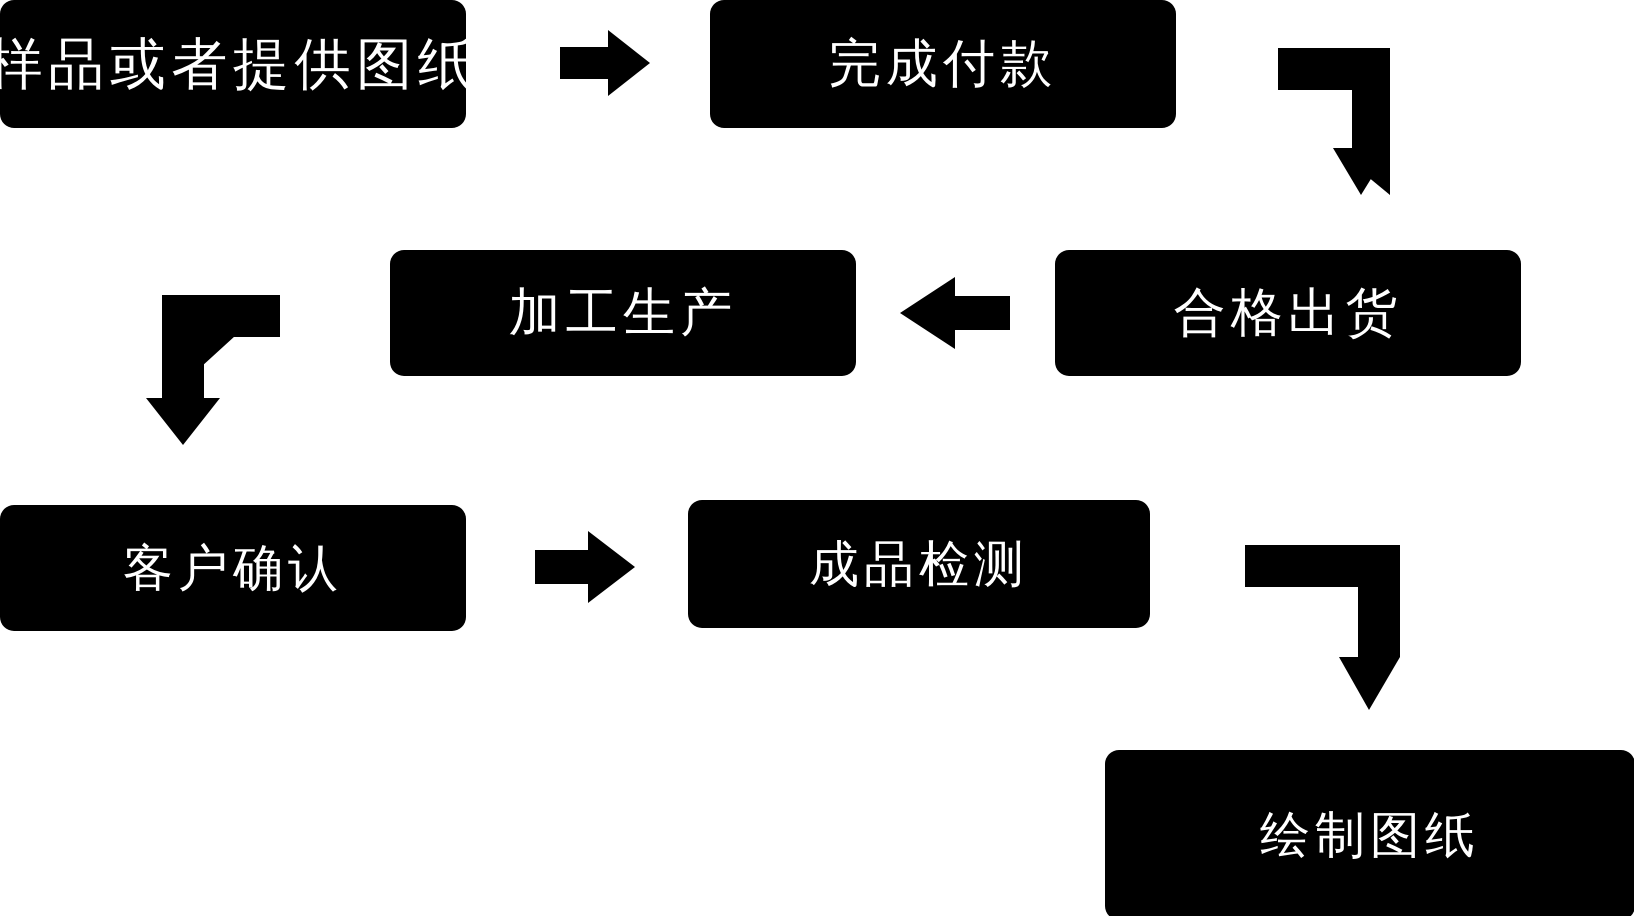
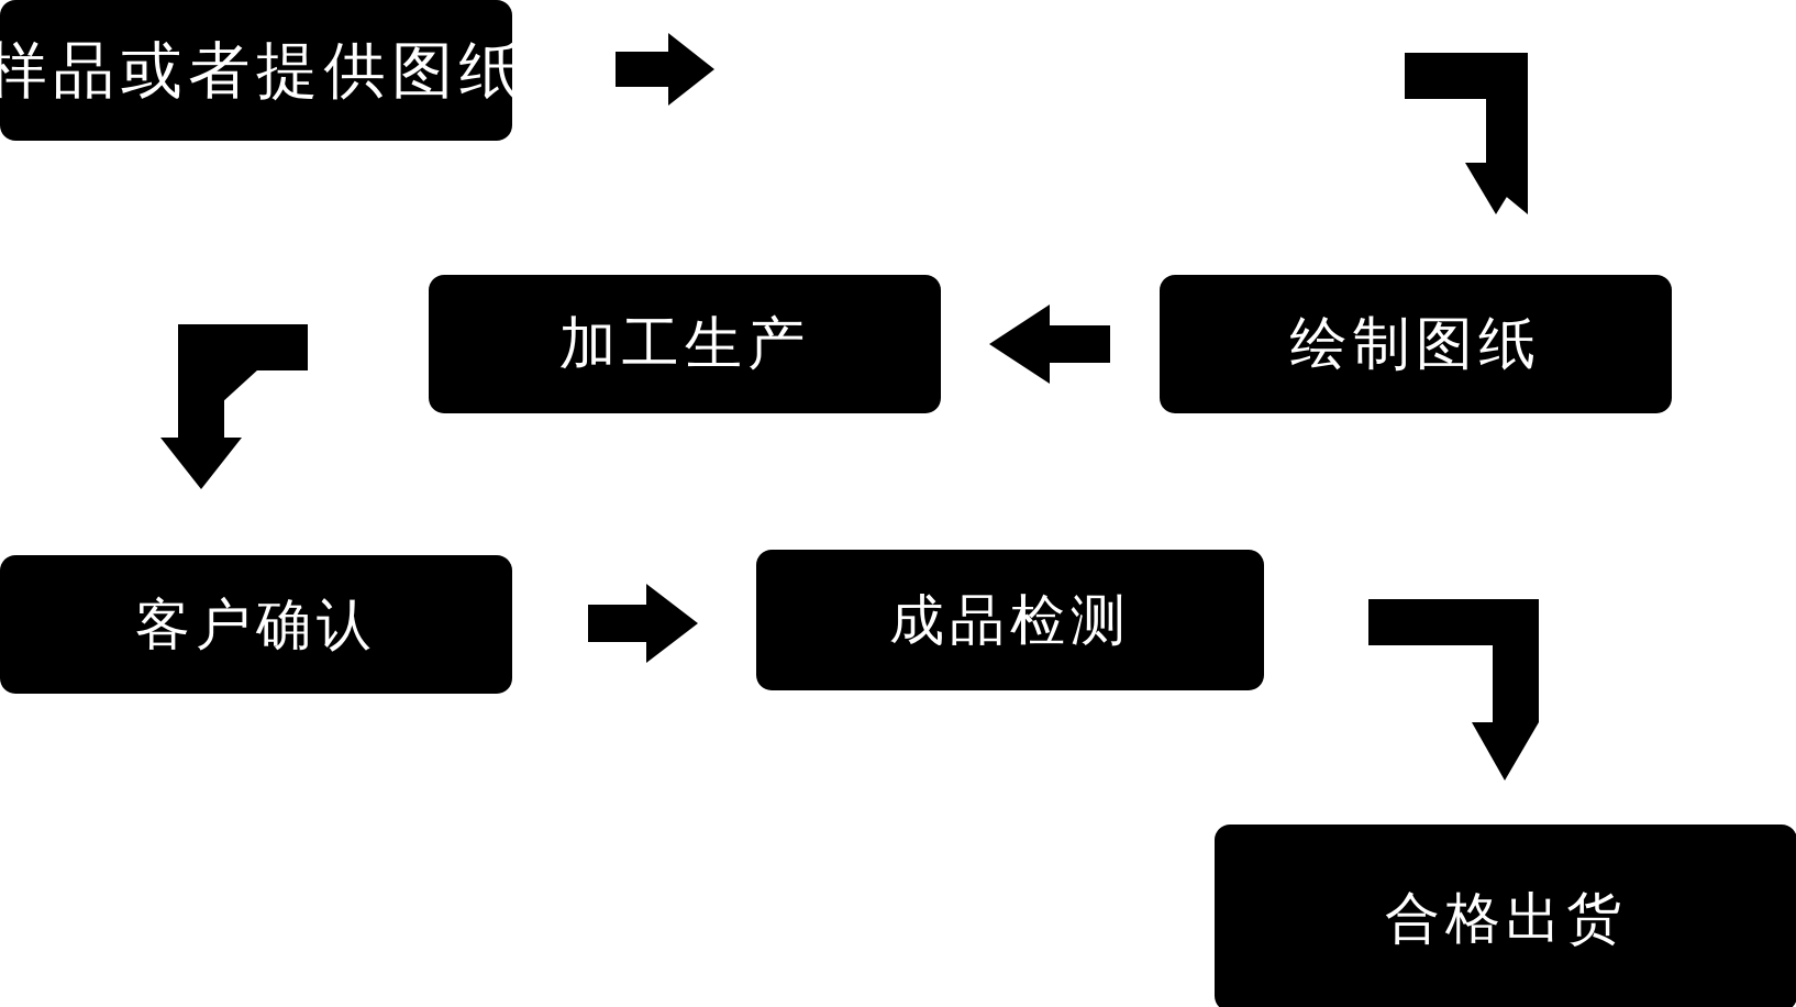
  样品或者提供图纸
- 完成付款
  加工生产
- 合格出货
+ 绘制图纸
  客户确认
  成品检测
- 绘制图纸
+ 合格出货
